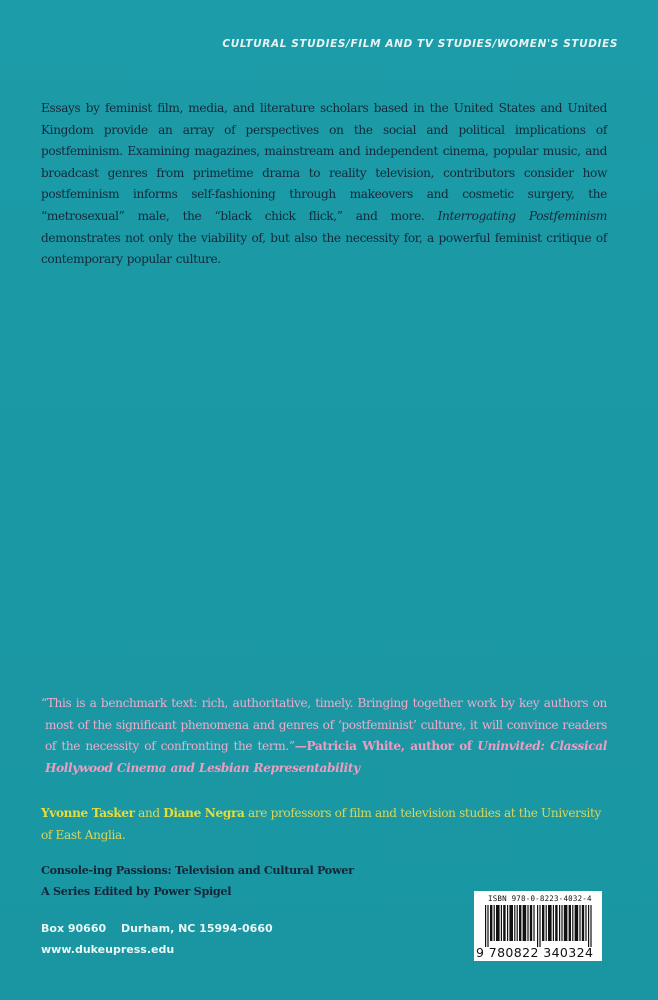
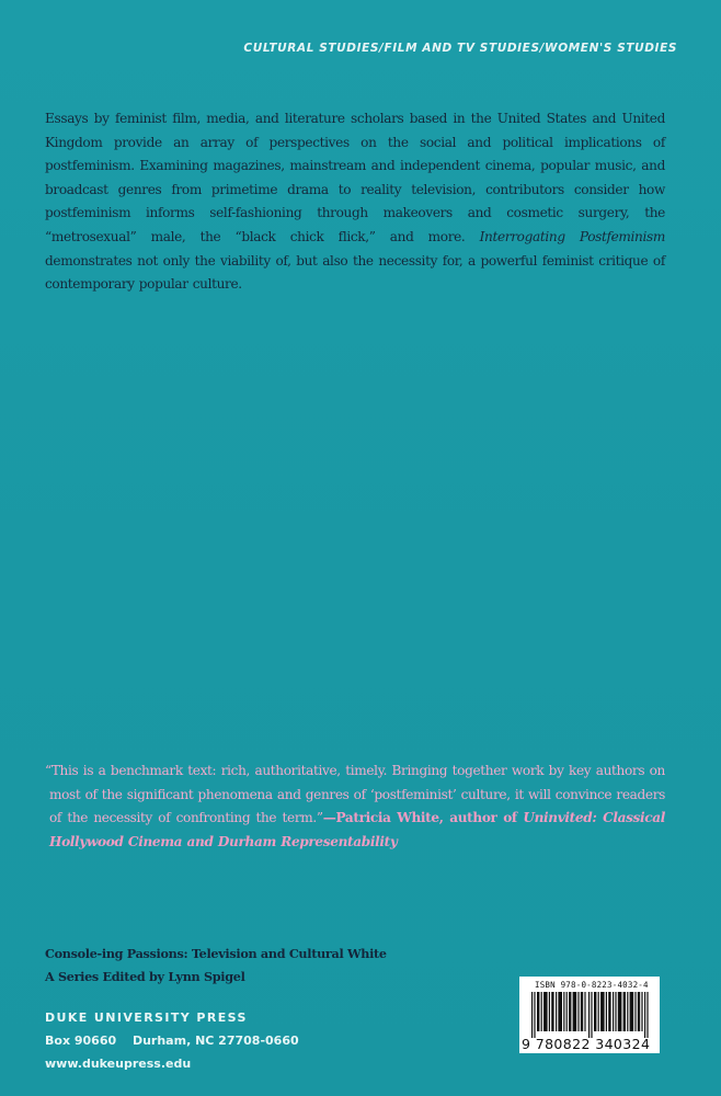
  CULTURAL STUDIES/FILM AND TV STUDIES/WOMEN'S STUDIES
  Essays by feminist film, media, and literature scholars based in the United States and United Kingdom provide an array of perspectives on the social and political implications of postfeminism. Examining magazines, mainstream and independent cinema, popular music, and broadcast genres from primetime drama to reality television, contributors consider how postfeminism informs self-fashioning through makeovers and cosmetic surgery, the “metrosexual” male, the “black chick flick,” and more. Interrogating Postfeminism demonstrates not only the viability of, but also the necessity for, a powerful feminist critique of contemporary popular culture.
- “This is a benchmark text: rich, authoritative, timely. Bringing together work by key authors on most of the significant phenomena and genres of ‘postfeminist’ culture, it will convince readers of the necessity of confronting the term.”—Patricia White, author of Uninvited: Classical Hollywood Cinema and Lesbian Representability
+ “This is a benchmark text: rich, authoritative, timely. Bringing together work by key authors on most of the significant phenomena and genres of ‘postfeminist’ culture, it will convince readers of the necessity of confronting the term.”—Patricia White, author of Uninvited: Classical Hollywood Cinema and Durham Representability
- Yvonne Tasker and Diane Negra are professors of film and television studies at the University of East Anglia.
- Console-ing Passions: Television and Cultural Power
+ Console-ing Passions: Television and Cultural White
- A Series Edited by Power Spigel
+ A Series Edited by Lynn Spigel
+ DUKE UNIVERSITY PRESS
- Box 90660 Durham, NC 15994-0660
+ Box 90660 Durham, NC 27708-0660
  www.dukeupress.edu
  ISBN 978-0-8223-4032-4
  9 780822 340324
